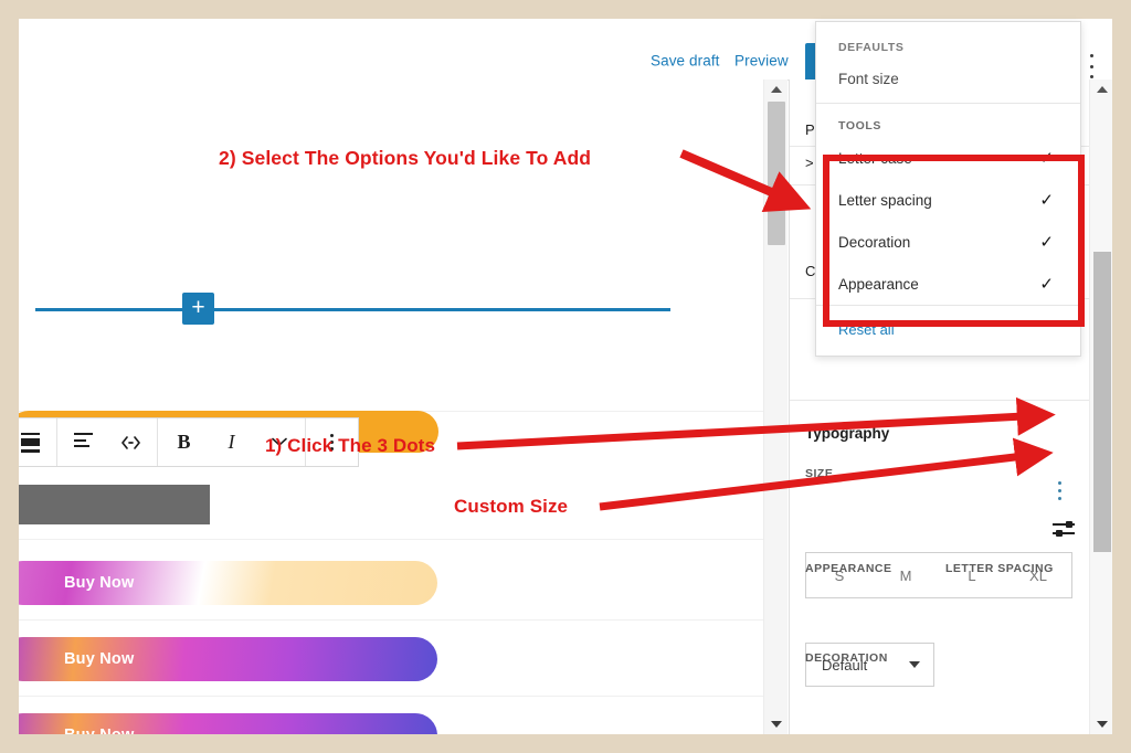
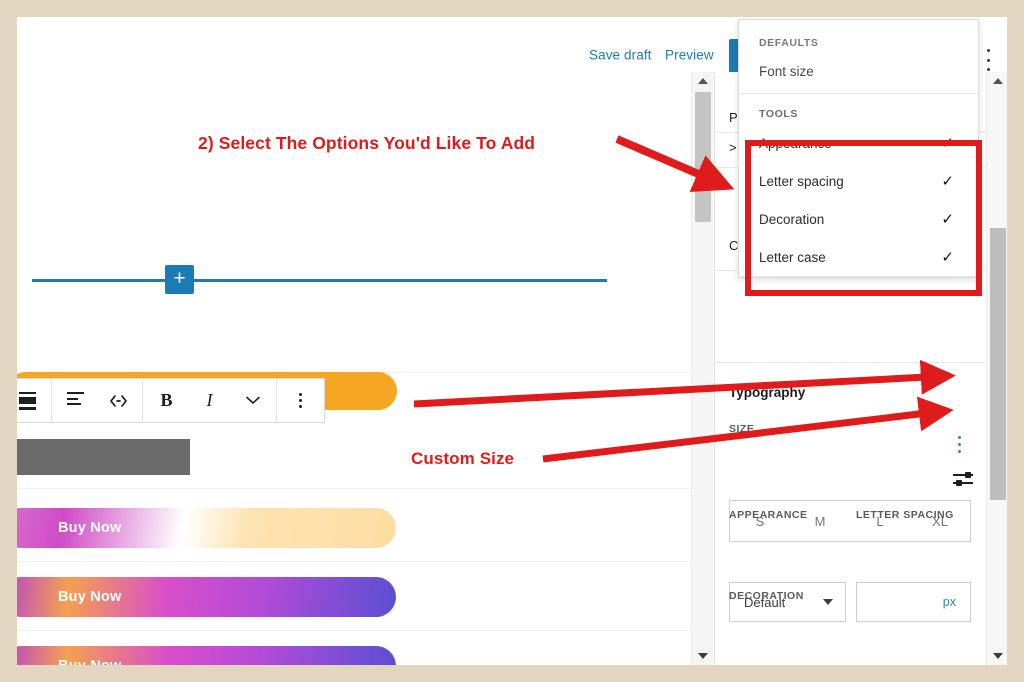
  Save draft
  Preview
  +
  B
  I
  Buy Now
  Buy Now
  P
  >
  C
  Typography
  SIZE
  S
  M
  L
  XL
  APPEARANCE
  LETTER SPACING
  Default
+ px
  DECORATION
  DEFAULTS
  Font size
  TOOLS
- Letter case
+ Appearance
  ✓
  Letter spacing
  ✓
  Decoration
  ✓
- Appearance
+ Letter case
  ✓
- Reset all
  2) Select The Options You'd Like To Add
- 1) Click The 3 Dots
  Custom Size
